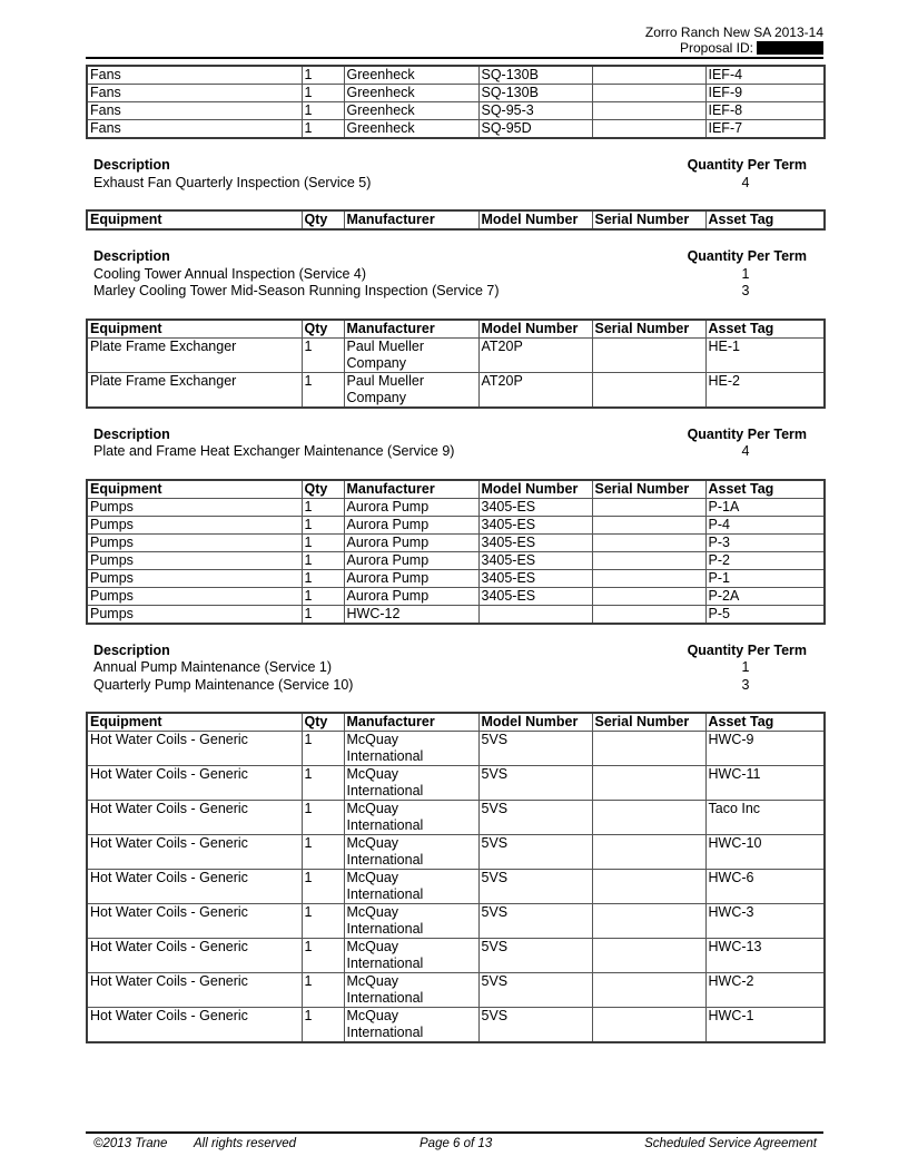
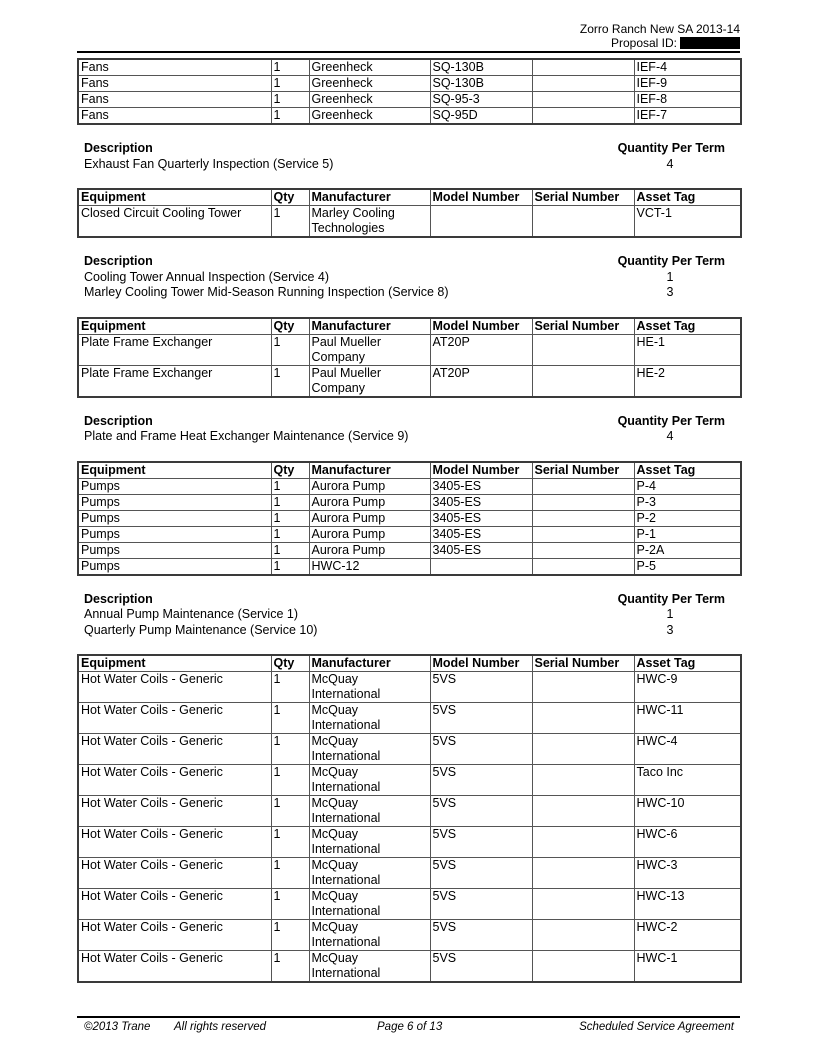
  Zorro Ranch New SA 2013-14
  Proposal ID:
  Fans	1	Greenheck	SQ-130B		IEF-4
  Fans	1	Greenheck	SQ-130B		IEF-9
  Fans	1	Greenheck	SQ-95-3		IEF-8
  Fans	1	Greenheck	SQ-95D		IEF-7
  Description
  Quantity Per Term
  Exhaust Fan Quarterly Inspection (Service 5)
  4
  Equipment	Qty	Manufacturer	Model Number	Serial Number	Asset Tag
+ Closed Circuit Cooling Tower	1	Marley Cooling Technologies			VCT-1
  Description
  Quantity Per Term
  Cooling Tower Annual Inspection (Service 4)
  1
- Marley Cooling Tower Mid-Season Running Inspection (Service 7)
+ Marley Cooling Tower Mid-Season Running Inspection (Service 8)
  3
  Equipment	Qty	Manufacturer	Model Number	Serial Number	Asset Tag
  Plate Frame Exchanger	1	Paul Mueller Company	AT20P		HE-1
  Plate Frame Exchanger	1	Paul Mueller Company	AT20P		HE-2
  Description
  Quantity Per Term
  Plate and Frame Heat Exchanger Maintenance (Service 9)
  4
  Equipment	Qty	Manufacturer	Model Number	Serial Number	Asset Tag
- Pumps	1	Aurora Pump	3405-ES		P-1A
  Pumps	1	Aurora Pump	3405-ES		P-4
  Pumps	1	Aurora Pump	3405-ES		P-3
  Pumps	1	Aurora Pump	3405-ES		P-2
  Pumps	1	Aurora Pump	3405-ES		P-1
  Pumps	1	Aurora Pump	3405-ES		P-2A
  Pumps	1	HWC-12			P-5
  Description
  Quantity Per Term
  Annual Pump Maintenance (Service 1)
  1
  Quarterly Pump Maintenance (Service 10)
  3
  Equipment	Qty	Manufacturer	Model Number	Serial Number	Asset Tag
  Hot Water Coils - Generic	1	McQuay International	5VS		HWC-9
  Hot Water Coils - Generic	1	McQuay International	5VS		HWC-11
+ Hot Water Coils - Generic	1	McQuay International	5VS		HWC-4
  Hot Water Coils - Generic	1	McQuay International	5VS		Taco Inc
  Hot Water Coils - Generic	1	McQuay International	5VS		HWC-10
  Hot Water Coils - Generic	1	McQuay International	5VS		HWC-6
  Hot Water Coils - Generic	1	McQuay International	5VS		HWC-3
  Hot Water Coils - Generic	1	McQuay International	5VS		HWC-13
  Hot Water Coils - Generic	1	McQuay International	5VS		HWC-2
  Hot Water Coils - Generic	1	McQuay International	5VS		HWC-1
  ©2013 Trane
  All rights reserved
  Page 6 of 13
  Scheduled Service Agreement
